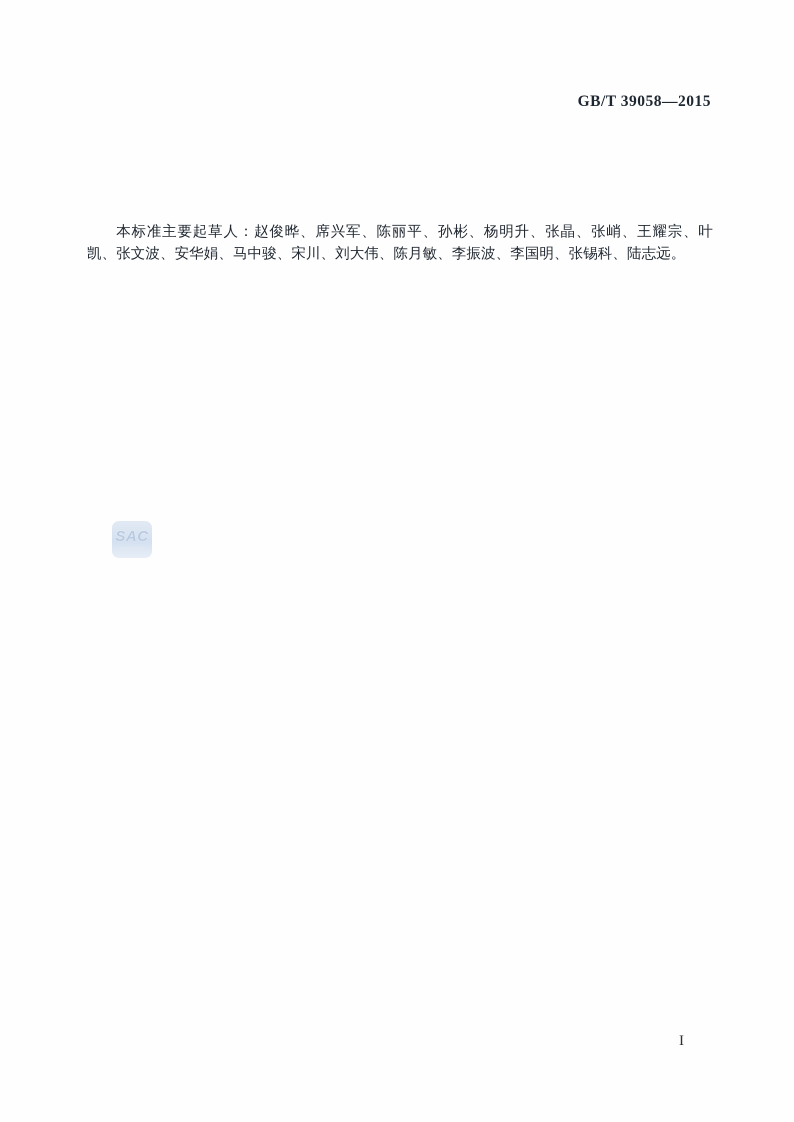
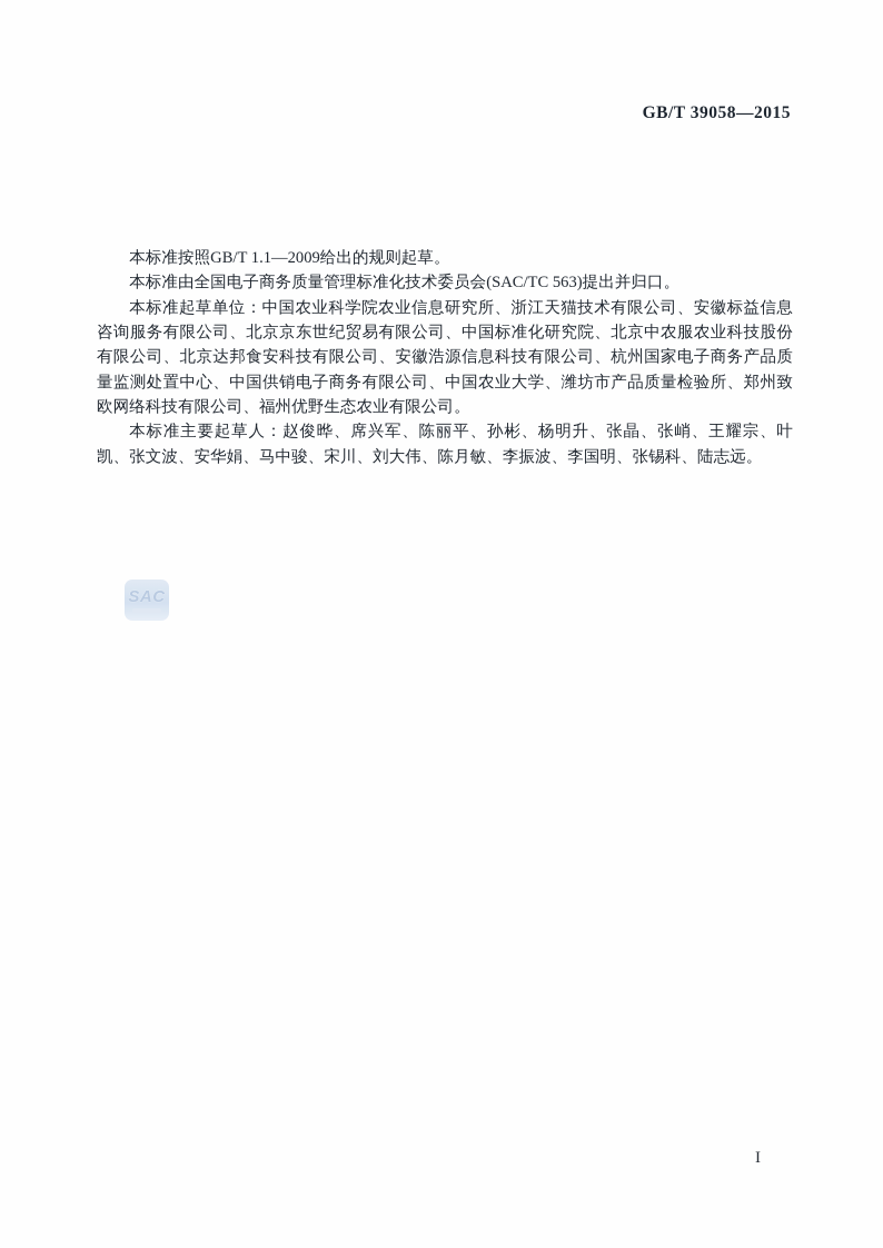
  GB/T 39058—2015
+ 本标准按照GB/T 1.1—2009给出的规则起草。
+ 本标准由全国电子商务质量管理标准化技术委员会(SAC/TC 563)提出并归口。
+ 本标准起草单位：中国农业科学院农业信息研究所、浙江天猫技术有限公司、安徽标益信息咨询服务有限公司、北京京东世纪贸易有限公司、中国标准化研究院、北京中农服农业科技股份有限公司、北京达邦食安科技有限公司、安徽浩源信息科技有限公司、杭州国家电子商务产品质量监测处置中心、中国供销电子商务有限公司、中国农业大学、潍坊市产品质量检验所、郑州致欧网络科技有限公司、福州优野生态农业有限公司。
  本标准主要起草人：赵俊晔、席兴军、陈丽平、孙彬、杨明升、张晶、张峭、王耀宗、叶凯、张文波、安华娟、马中骏、宋川、刘大伟、陈月敏、李振波、李国明、张锡科、陆志远。
  SAC
  I
